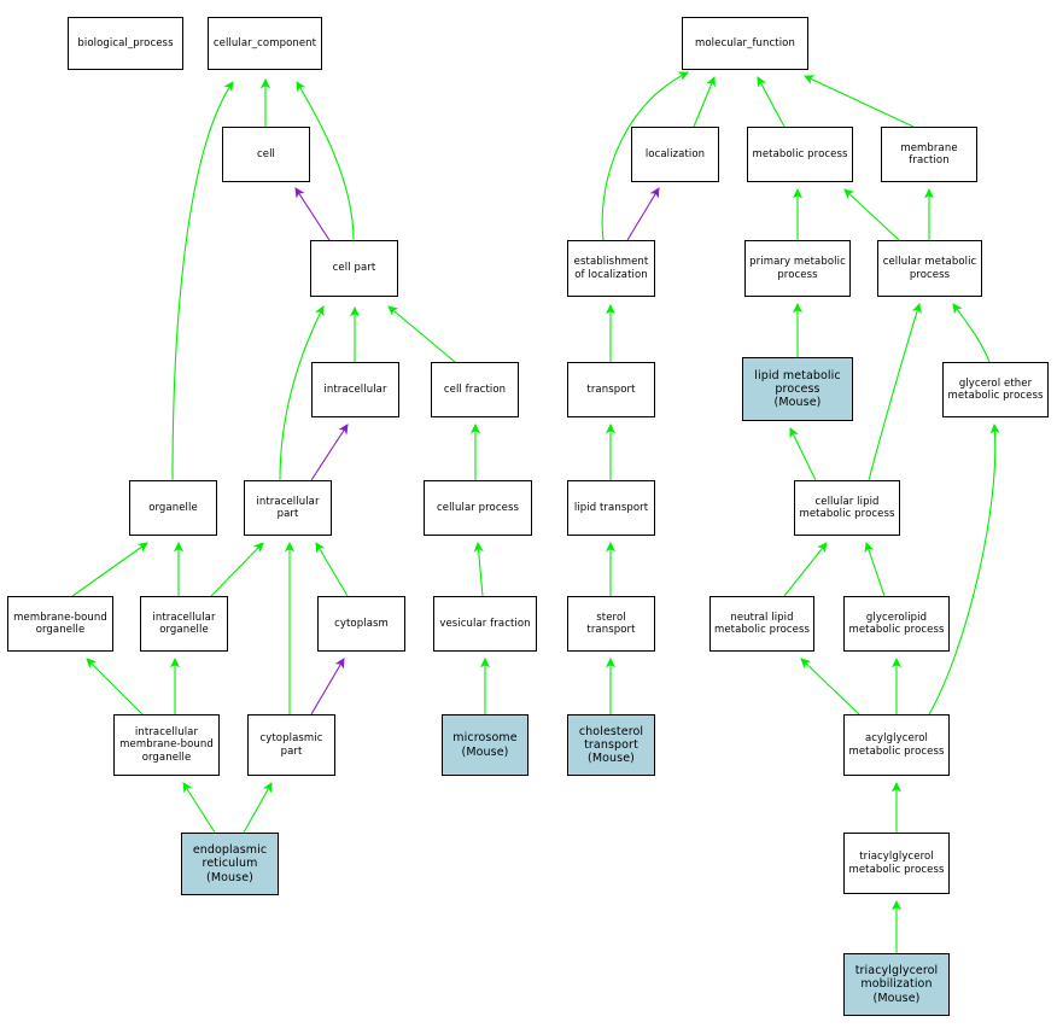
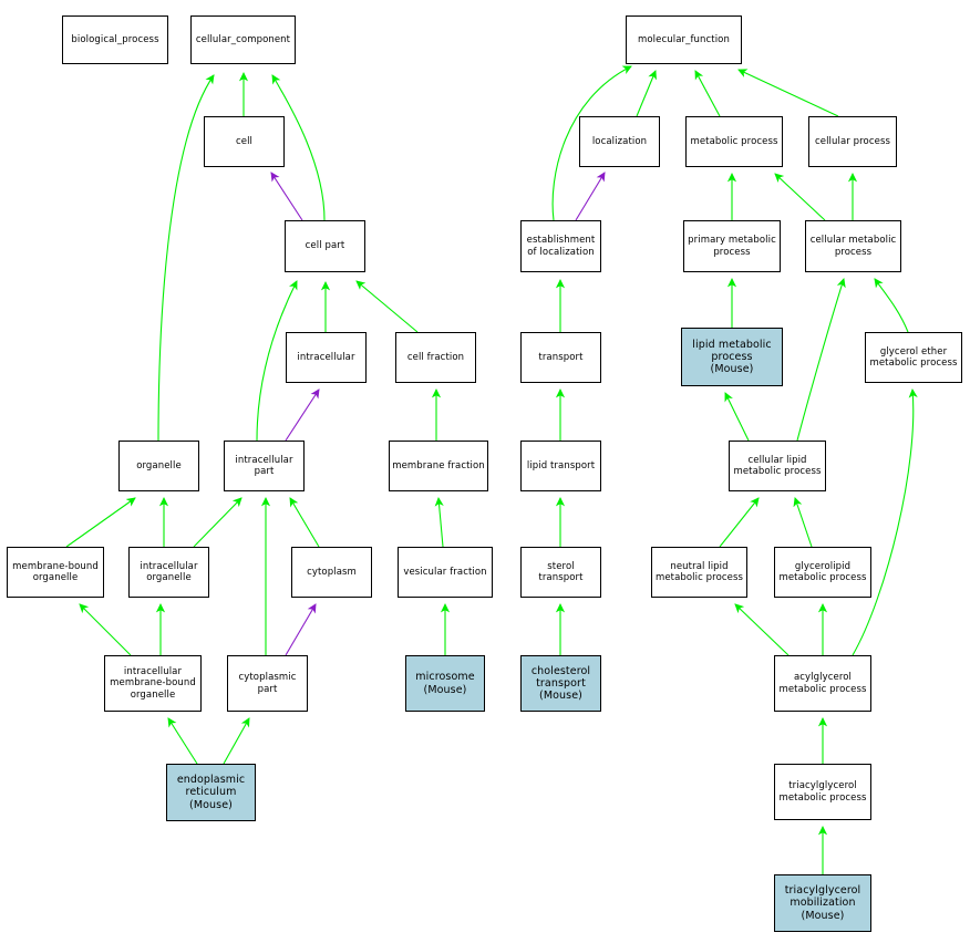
  biological_process
  cellular_component
  molecular_function
  cell
  localization
  metabolic process
- membrane fraction
+ cellular process
  cell part
  establishment
  of localization
  primary metabolic
  process
  cellular metabolic
  process
  intracellular
  cell fraction
  transport
  lipid metabolic
  process
  (Mouse)
  glycerol ether
  metabolic process
  organelle
  intracellular
  part
- cellular process
+ membrane fraction
  lipid transport
  cellular lipid
  metabolic process
  membrane-bound
  organelle
  intracellular
  organelle
  cytoplasm
  vesicular fraction
  sterol transport
  neutral lipid
  metabolic process
  glycerolipid
  metabolic process
  intracellular
  membrane-bound
  organelle
  cytoplasmic
  part
  microsome
  (Mouse)
  cholesterol
  transport
  (Mouse)
  acylglycerol
  metabolic process
  endoplasmic
  reticulum
  (Mouse)
  triacylglycerol
  metabolic process
  triacylglycerol
  mobilization
  (Mouse)
